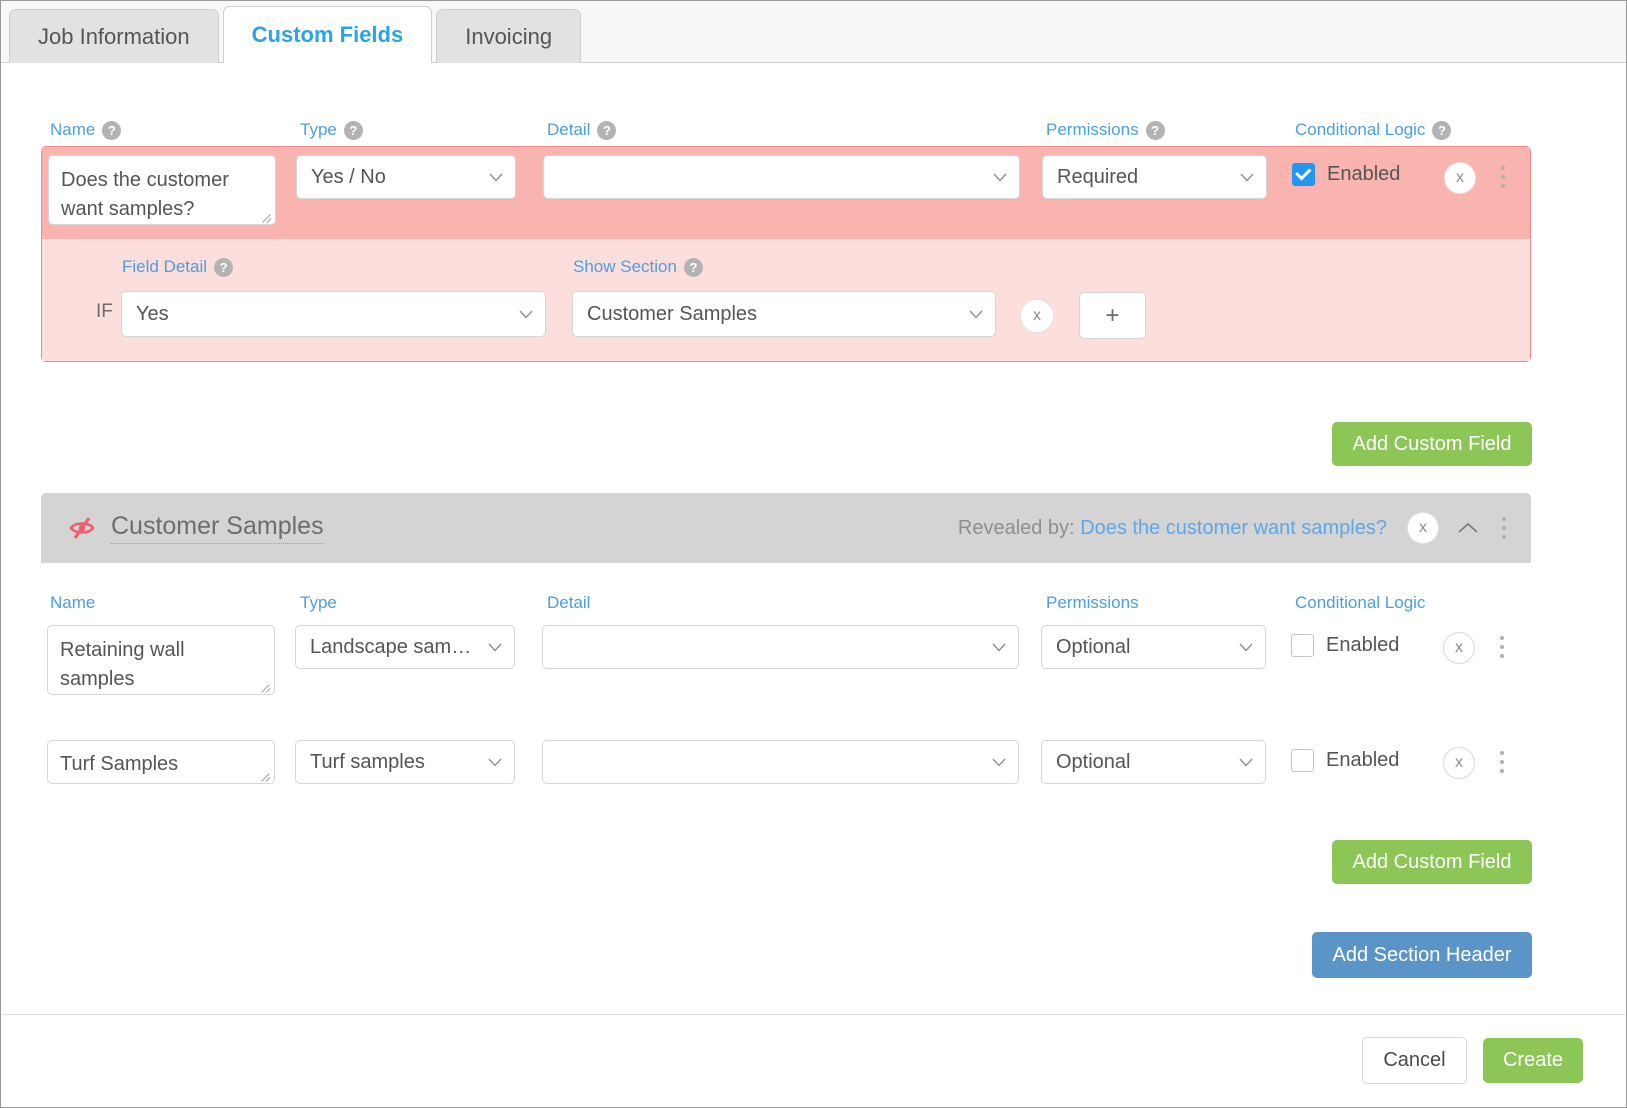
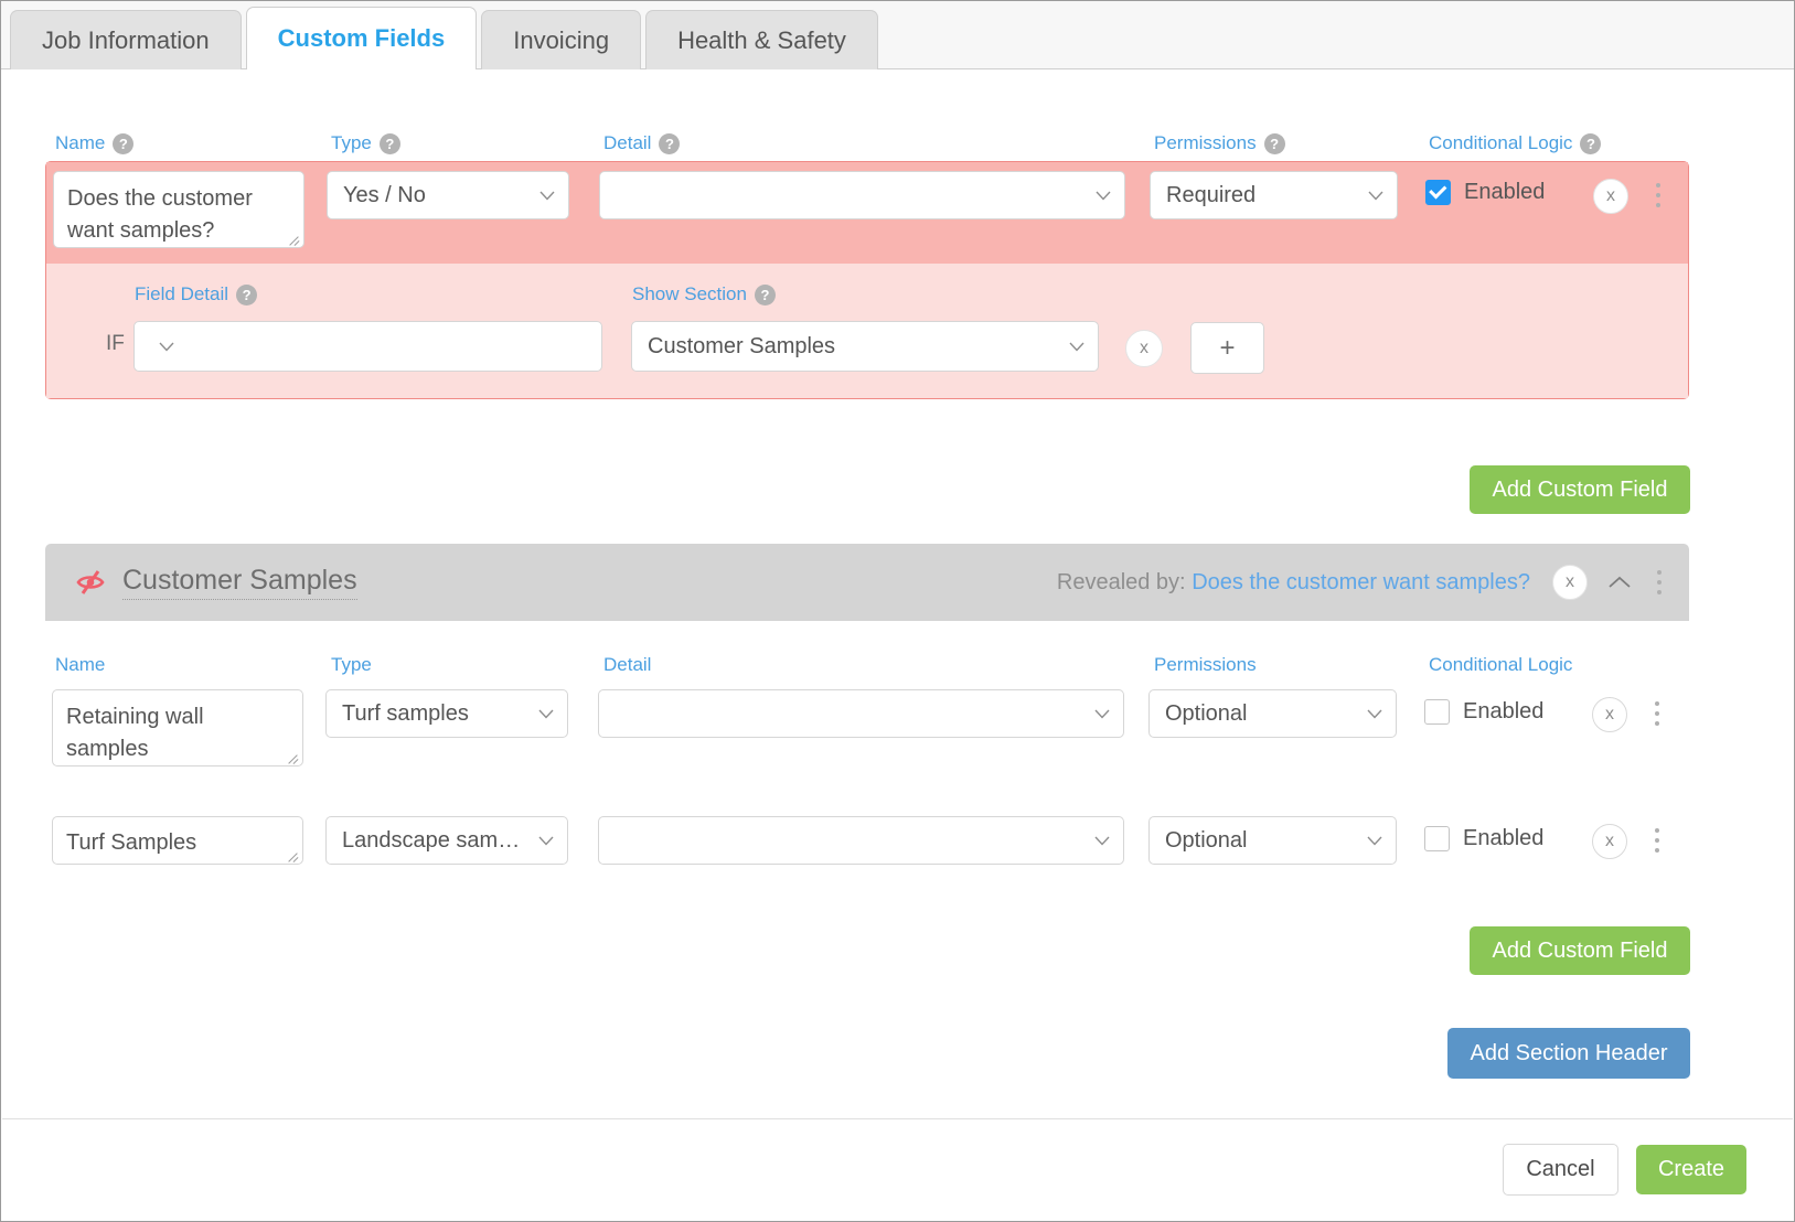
  Job Information
  Custom Fields
  Invoicing
+ Health & Safety
  Name
  ?
  Type
  ?
  Detail
  ?
  Permissions
  ?
  Conditional Logic
  ?
  Does the customer want samples?
  Yes / No
  Required
  Enabled
  x
  Field Detail
  ?
  Show Section
  ?
  IF
- Yes
  Customer Samples
  x
  +
  Add Custom Field
  Customer Samples
  Revealed by: Does the customer want samples?
  x
  Name
  Type
  Detail
  Permissions
  Conditional Logic
  Retaining wall samples
- Landscape sam…
+ Turf samples
  Optional
  Enabled
  x
  Turf Samples
- Turf samples
+ Landscape sam…
  Optional
  Enabled
  x
  Add Custom Field
  Add Section Header
  Cancel
  Create
